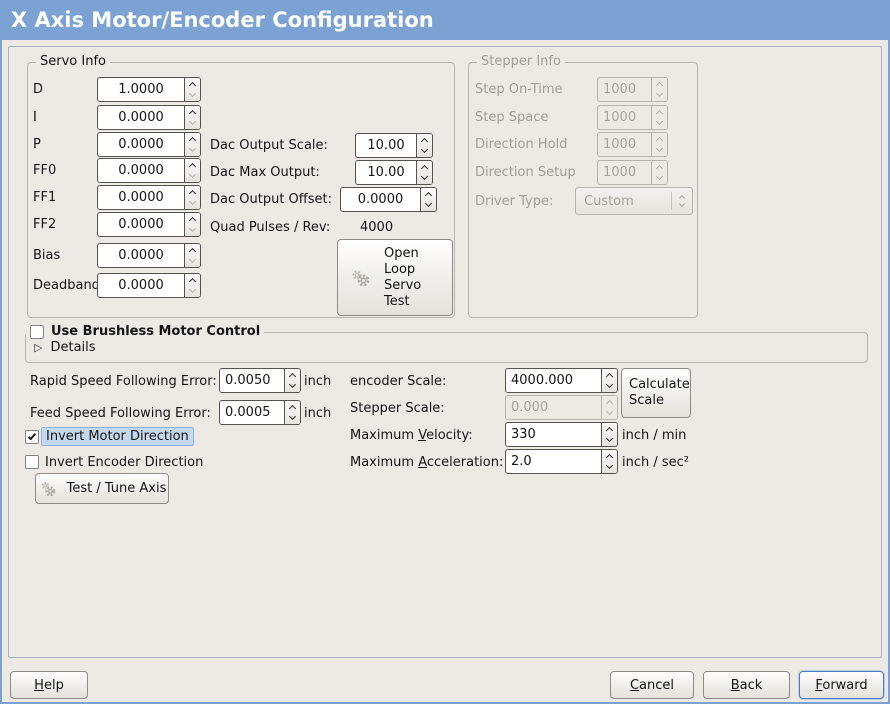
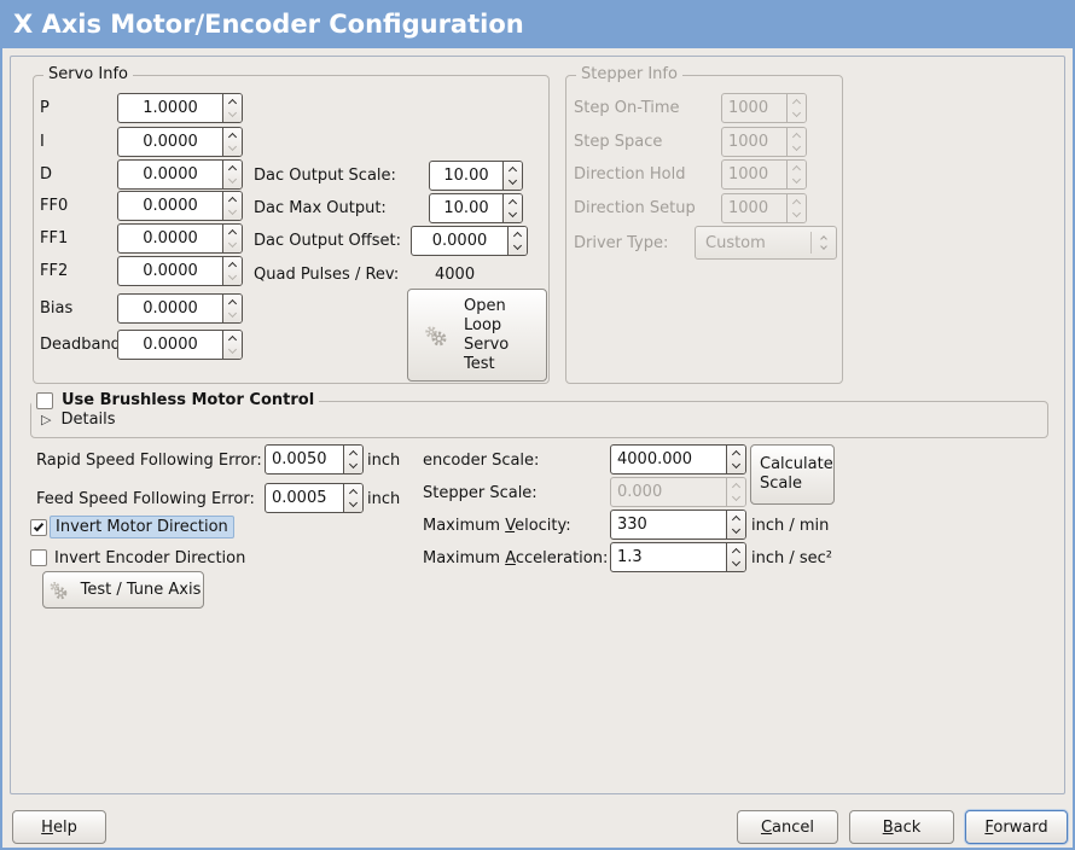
  X Axis Motor/Encoder Configuration
  Servo Info
- D
+ P
  1.0000
  I
  0.0000
- P
+ D
  0.0000
  FF0
  0.0000
  FF1
  0.0000
  FF2
  0.0000
  Bias
  0.0000
  Deadband
  0.0000
  Dac Output Scale:
  10.00
  Dac Max Output:
  10.00
  Dac Output Offset:
  0.0000
  Quad Pulses / Rev:
  4000
  Open
  Loop
  Servo
  Test
  Stepper Info
  Step On-Time
  1000
  Step Space
  1000
  Direction Hold
  1000
  Direction Setup
  1000
  Driver Type:
  Custom
  Use Brushless Motor Control
  ▷
  Details
  Rapid Speed Following Error:
  0.0050
  inch
  Feed Speed Following Error:
  0.0005
  inch
  Invert Motor Direction
  Invert Encoder Direction
  Test / Tune Axis
  encoder Scale:
  4000.000
  Calculate
  Scale
  Stepper Scale:
  0.000
  Maximum Velocity:
  330
  inch / min
  Maximum Acceleration:
- 2.0
+ 1.3
  inch / sec²
  Help
  Cancel
  Back
  Forward
